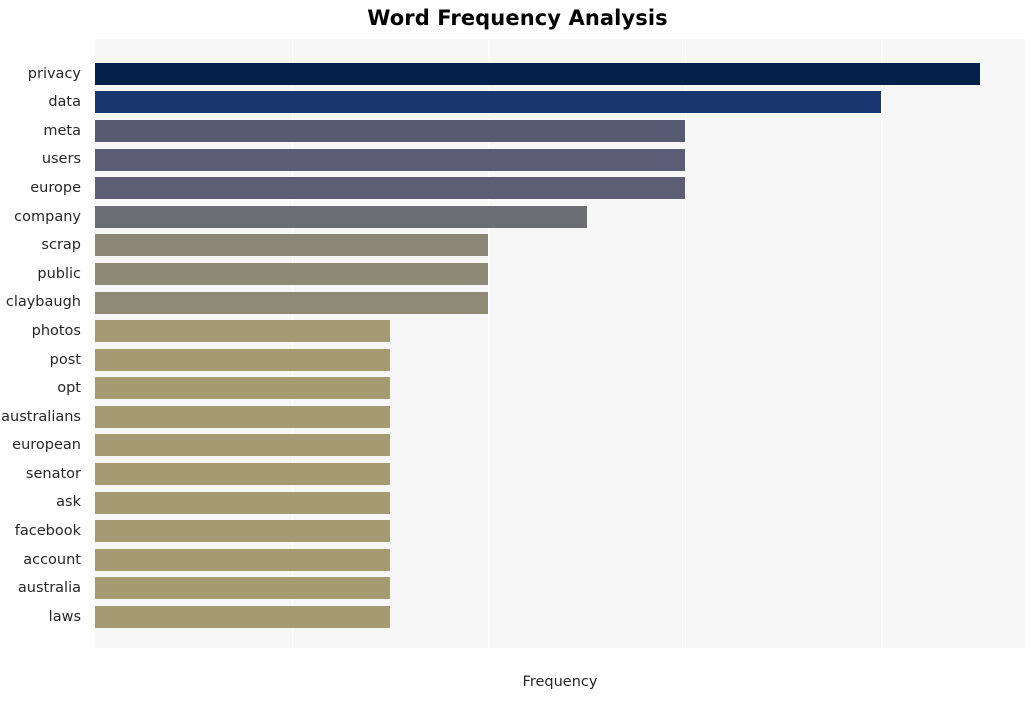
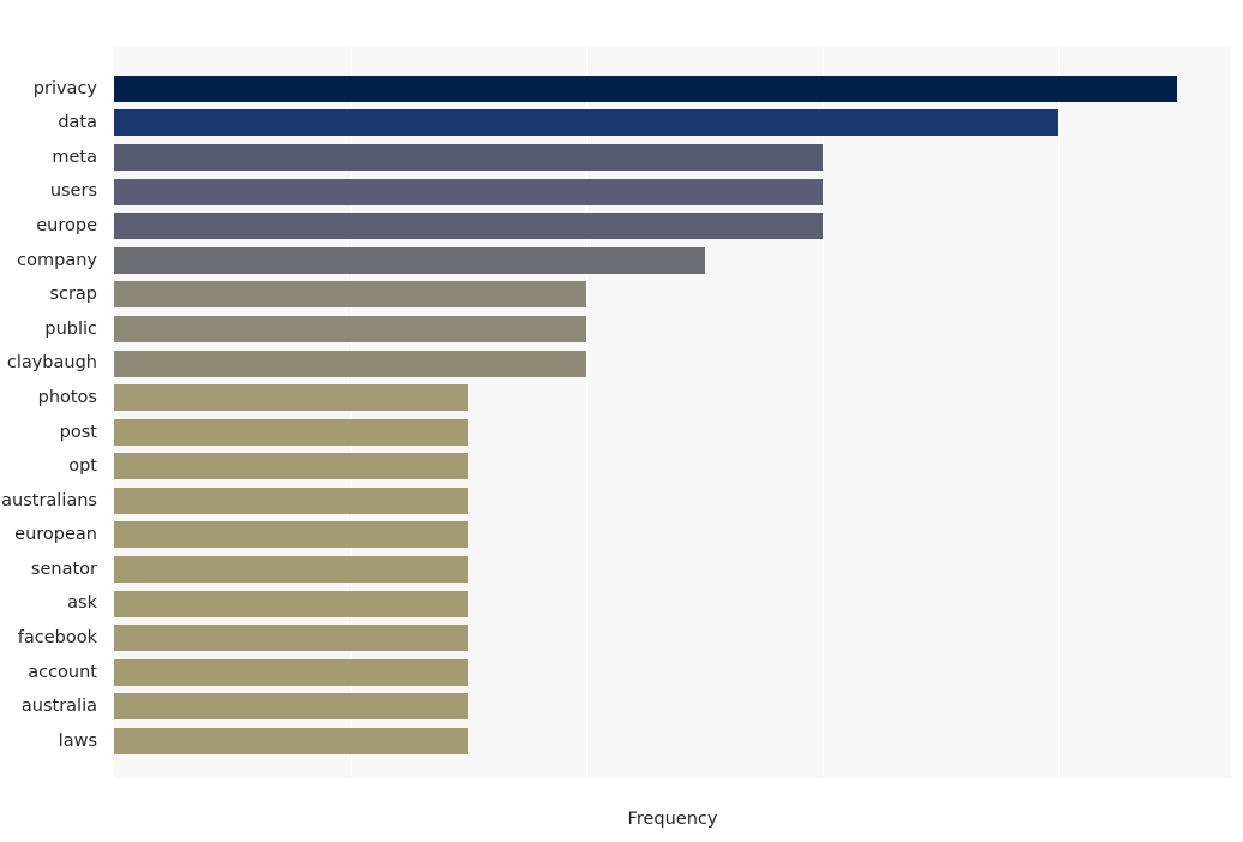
- Word Frequency Analysis
  privacy
  data
  meta
  users
  europe
  company
  scrap
  public
  claybaugh
  photos
  post
  opt
  australians
  european
  senator
  ask
  facebook
  account
  australia
  laws
  Frequency
